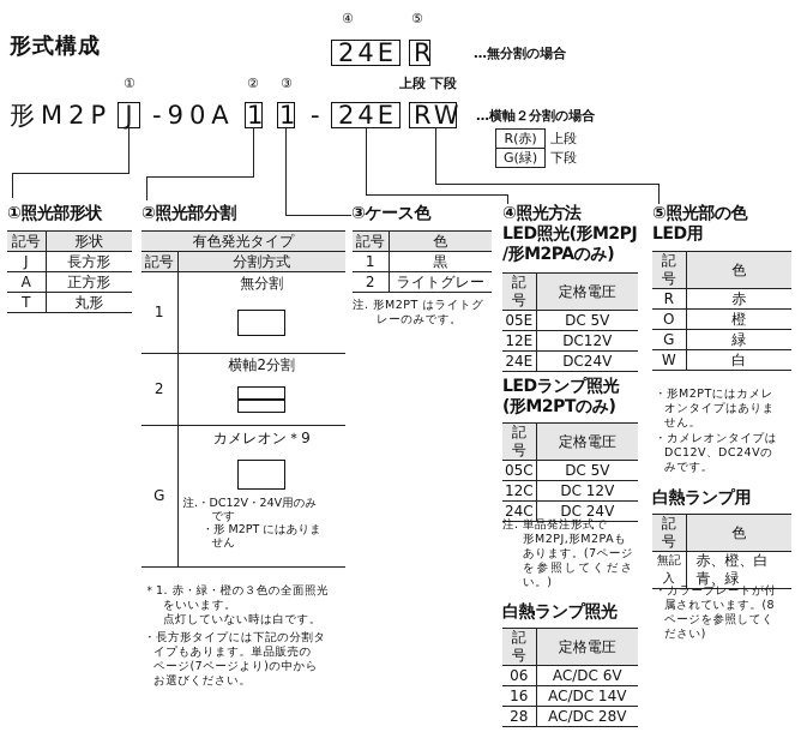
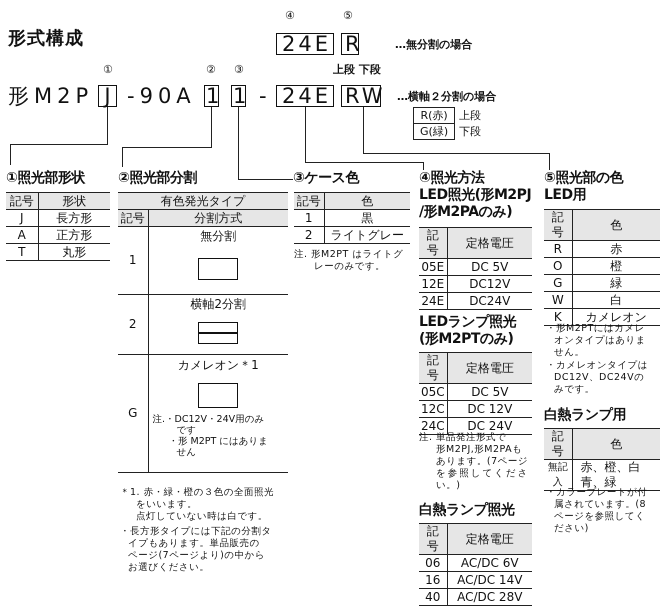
  形式構成
  ④
  ⑤
  24E
  R
  …無分割の場合
  上段 下段
  ①
  ②
  ③
  形M2P
  J
  -90A
  1
  1
  -
  24E
  RW
  …横軸２分割の場合
  R(赤)	上段
  G(緑)	下段
  ①照光部形状
  記号	形状
  J	長方形
  A	正方形
  T	丸形
  ②照光部分割
  有色発光タイプ
  記号	分割方式
  1	無分割
  2	横軸2分割
- G	カメレオン＊9 注.・DC12V・24V用のみ です ・形 M2PT にはありま せん
+ G	カメレオン＊1 注.・DC12V・24V用のみ です ・形 M2PT にはありま せん
  ＊1. 赤・緑・橙の３色の全面照光
  をいいます。
  点灯していない時は白です。
  ・長方形タイプには下記の分割タ
  イプもあります。単品販売の
  ページ(7ページより)の中から
  お選びください。
  ③ケース色
  記号	色
  1	黒
  2	ライトグレー
  注. 形M2PT はライトグ
  レーのみです。
  ④照光方法
  LED照光(形M2PJ
  /形M2PAのみ)
  記号	定格電圧
  05E	DC 5V
  12E	DC12V
  24E	DC24V
  LEDランプ照光
  (形M2PTのみ)
  記号	定格電圧
  05C	DC 5V
  12C	DC 12V
  24C	DC 24V
  注. 単品発注形式で
  形M2PJ,形M2PAも
  あります。(7ページ
  を参照してくださ
  い。)
  白熱ランプ照光
  記号	定格電圧
  06	AC/DC 6V
  16	AC/DC 14V
- 28	AC/DC 28V
+ 40	AC/DC 28V
  ⑤照光部の色
  LED用
  記号	色
  R	赤
  O	橙
  G	緑
  W	白
+ K	カメレオン
  ・形M2PTにはカメレ
  オンタイプはありま
  せん。
  ・カメレオンタイプは
  DC12V、DC24Vの
  みです。
  白熱ランプ用
  記号	色
  無記入	赤、橙、白青、緑
  ・カラープレートが付
  属されています。(8
  ページを参照してく
  ださい)
